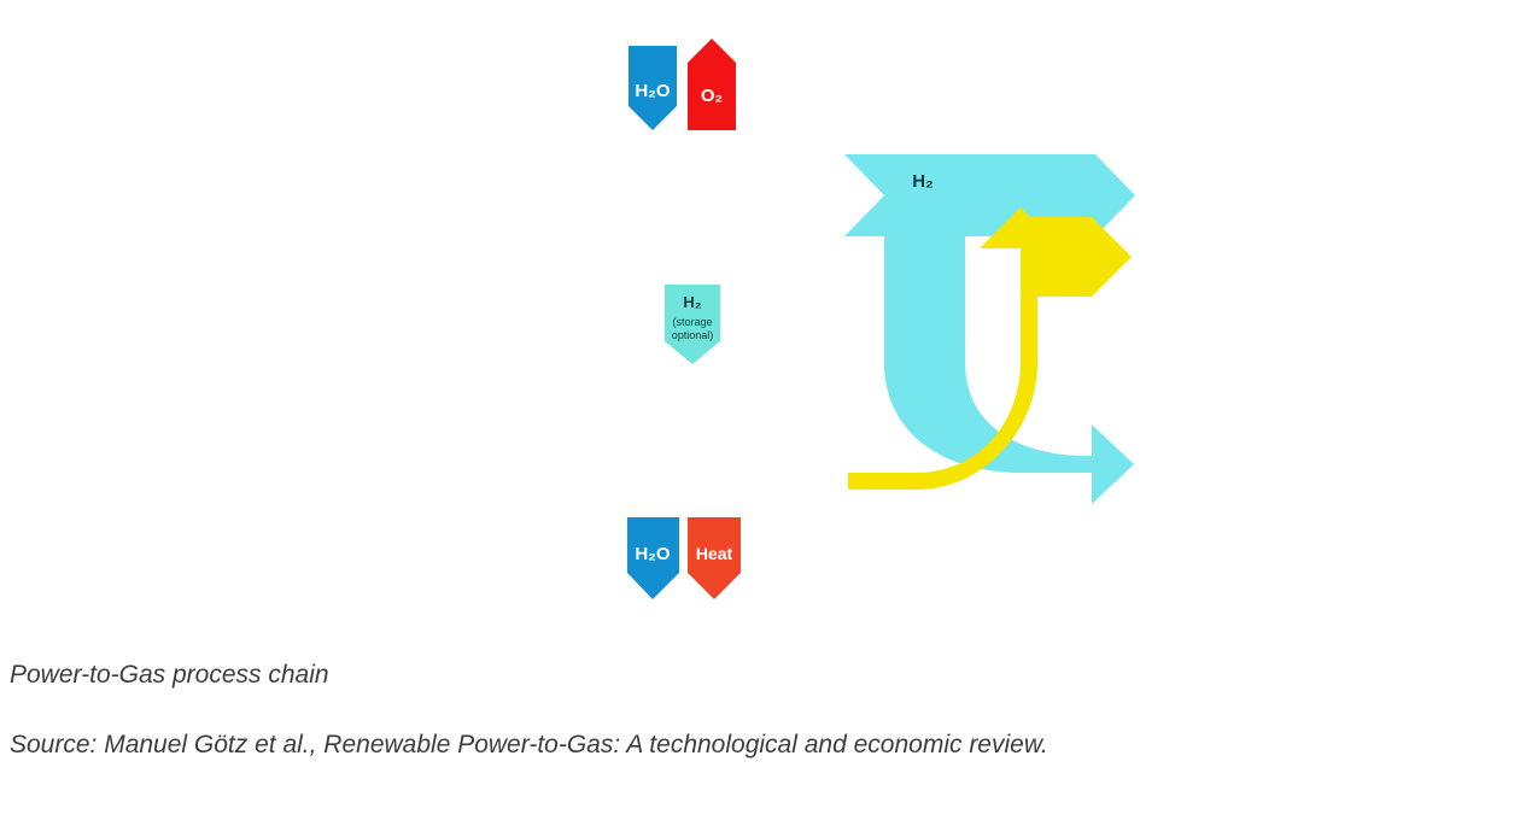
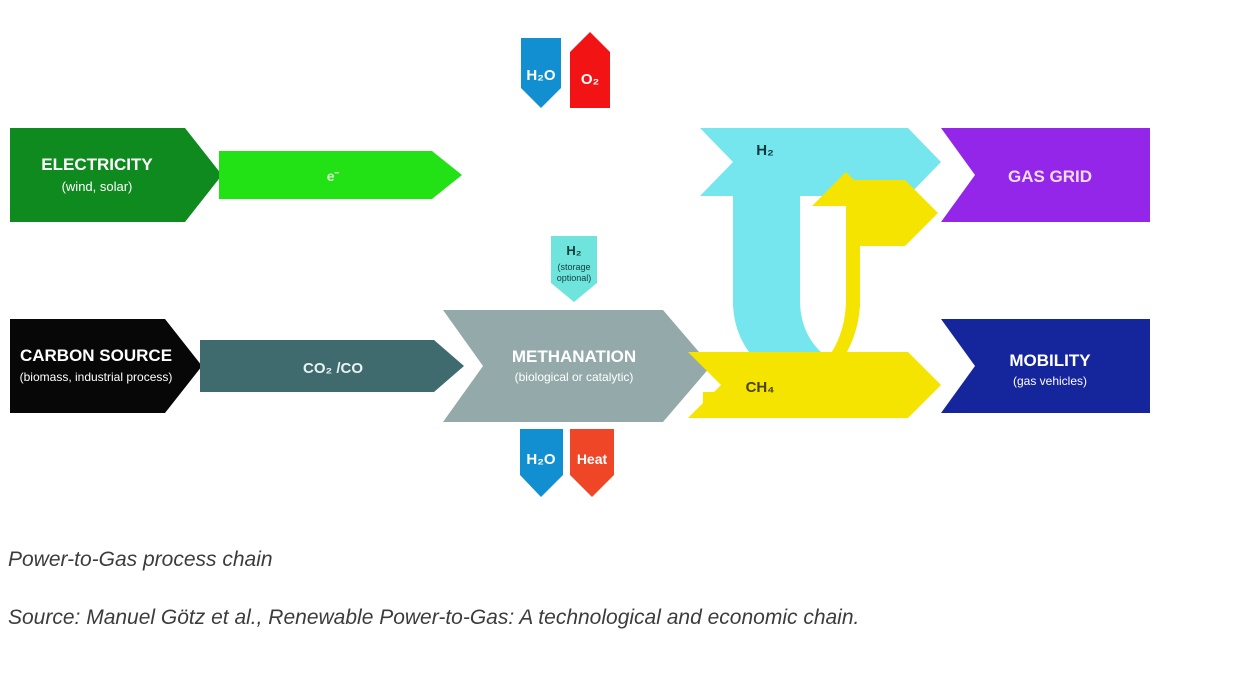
  H₂O
  O₂
+ ELECTRICITY
+ (wind, solar)
+ e⁻
  H₂
+ GAS GRID
  H₂
  (storage
  optional)
+ CARBON SOURCE
+ (biomass, industrial process)
+ CO₂ /CO
+ METHANATION
+ (biological or catalytic)
+ CH₄
+ MOBILITY
+ (gas vehicles)
  H₂O
  Heat
  Power-to-Gas process chain
- Source: Manuel Götz et al., Renewable Power-to-Gas: A technological and economic review.
+ Source: Manuel Götz et al., Renewable Power-to-Gas: A technological and economic chain.
